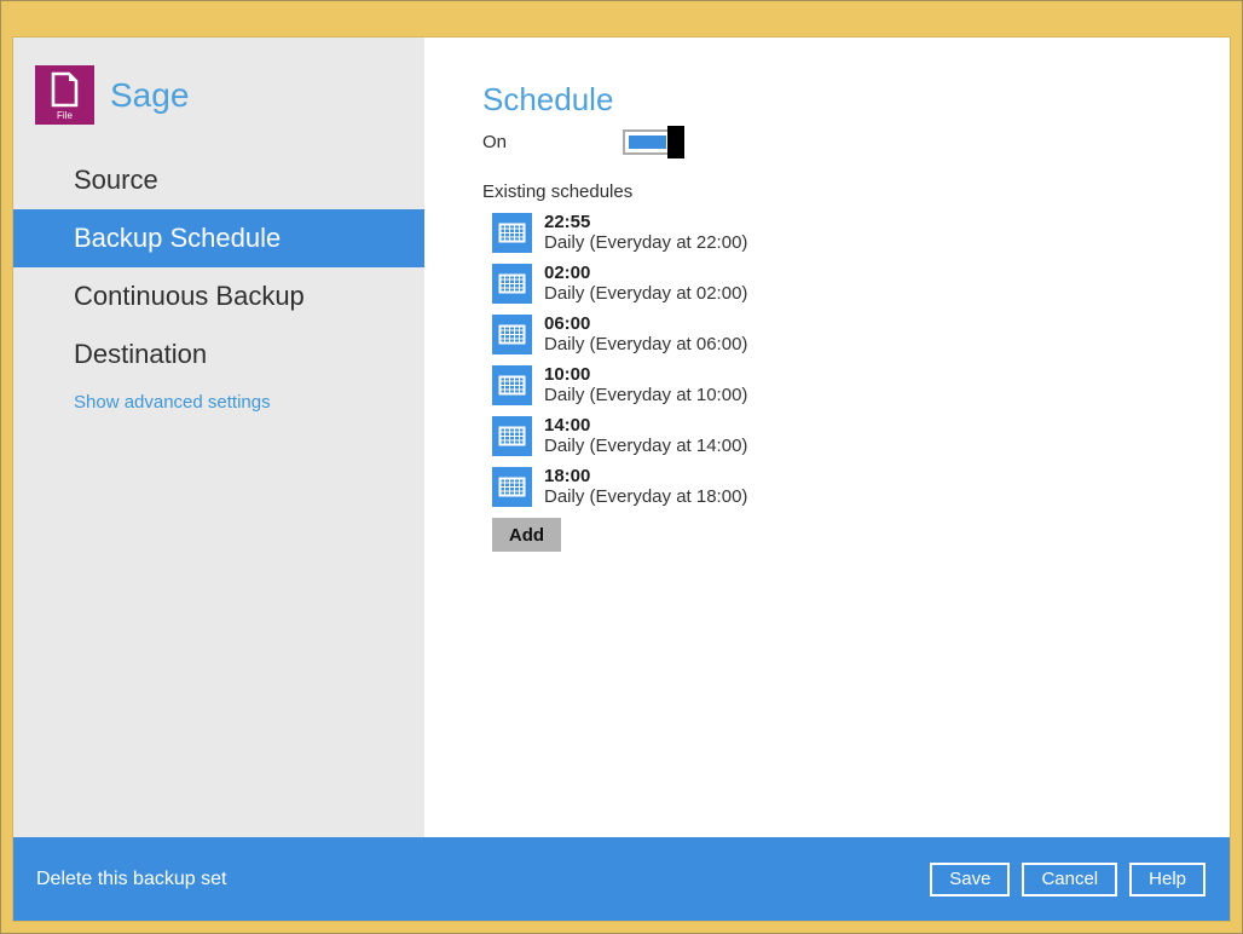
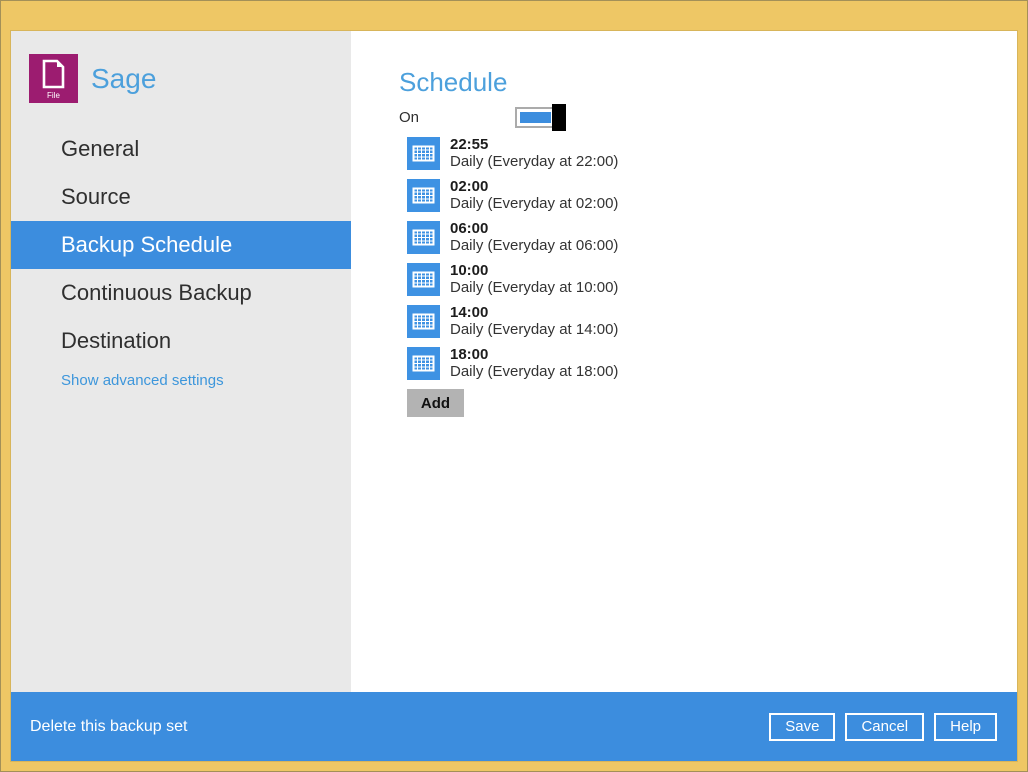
  File
  Sage
+ General
  Source
  Backup Schedule
  Continuous Backup
  Destination
  Show advanced settings
  Schedule
  On
- Existing schedules
  22:55
  Daily (Everyday at 22:00)
  02:00
  Daily (Everyday at 02:00)
  06:00
  Daily (Everyday at 06:00)
  10:00
  Daily (Everyday at 10:00)
  14:00
  Daily (Everyday at 14:00)
  18:00
  Daily (Everyday at 18:00)
  Add
  Delete this backup set
  Save
  Cancel
  Help
